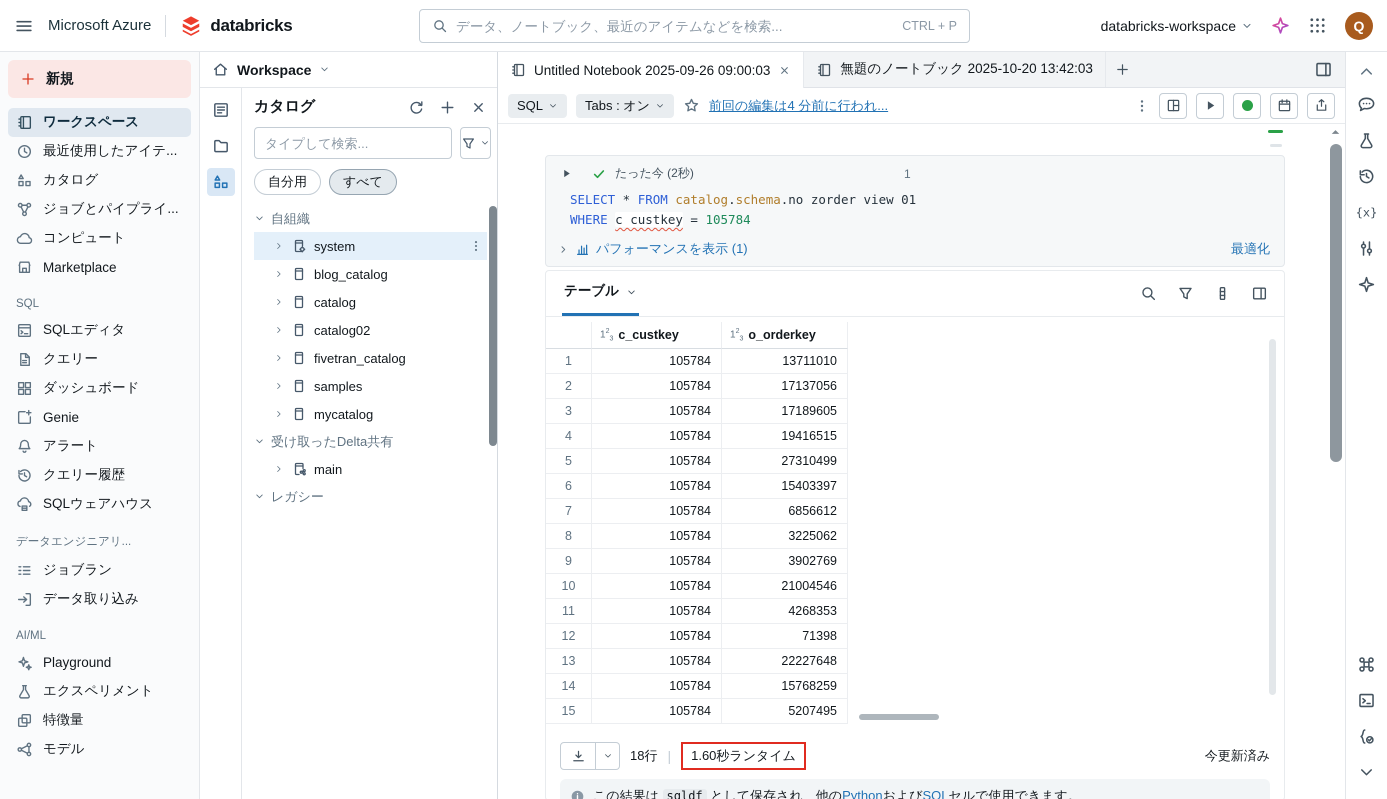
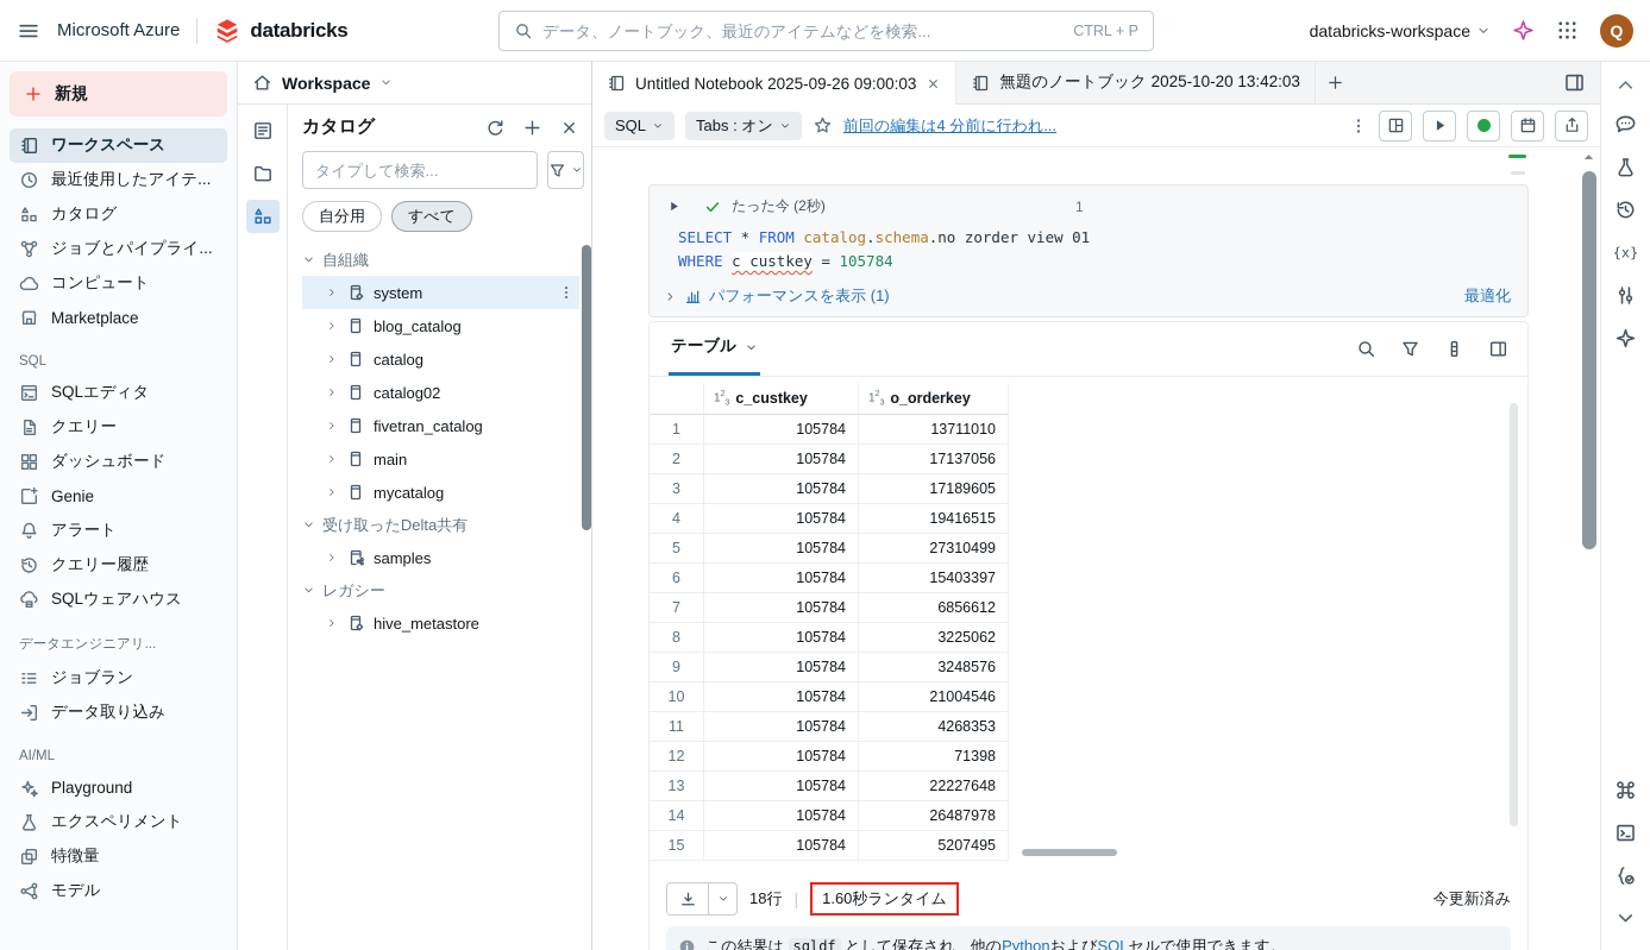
  Microsoft Azure
  databricks
  データ、ノートブック、最近のアイテムなどを検索...
  CTRL + P
  databricks-workspace
  Q
  新規
  ワークスペース
  最近使用したアイテ...
  カタログ
  ジョブとパイプライ...
  コンピュート
  Marketplace
  SQL
  SQLエディタ
  クエリー
  ダッシュボード
  Genie
  アラート
  クエリー履歴
  SQLウェアハウス
  データエンジニアリ...
  ジョブラン
  データ取り込み
  AI/ML
  Playground
  エクスペリメント
  特徴量
  モデル
  Workspace
  カタログ
  タイプして検索...
  自分用
  すべて
  自組織
  system
  blog_catalog
  catalog
  catalog02
  fivetran_catalog
- samples
+ main
  mycatalog
  受け取ったDelta共有
- main
+ samples
  レガシー
+ hive_metastore
  Untitled Notebook 2025-09-26 09:00:03
  無題のノートブック 2025-10-20 13:42:03
  SQL
  Tabs : オン
  前回の編集は4 分前に行われ...
  たった今 (2秒)
  1
  SELECT * FROM catalog.schema.no zorder view 01
  WHERE c custkey = 105784
  パフォーマンスを表示 (1)
  最適化
  テーブル
  c_custkey
  o_orderkey
  1
  105784
  13711010
  2
  105784
  17137056
  3
  105784
  17189605
  4
  105784
  19416515
  5
  105784
  27310499
  6
  105784
  15403397
  7
  105784
  6856612
  8
  105784
  3225062
  9
  105784
- 3902769
+ 3248576
  10
  105784
  21004546
  11
  105784
  4268353
  12
  105784
  71398
  13
  105784
  22227648
  14
  105784
- 15768259
+ 26487978
  15
  105784
  5207495
  18行
  |
  1.60秒ランタイム
  今更新済み
  この結果は sqldf として保存され、他のPythonおよびSQLセルで使用できます。
  {x}
